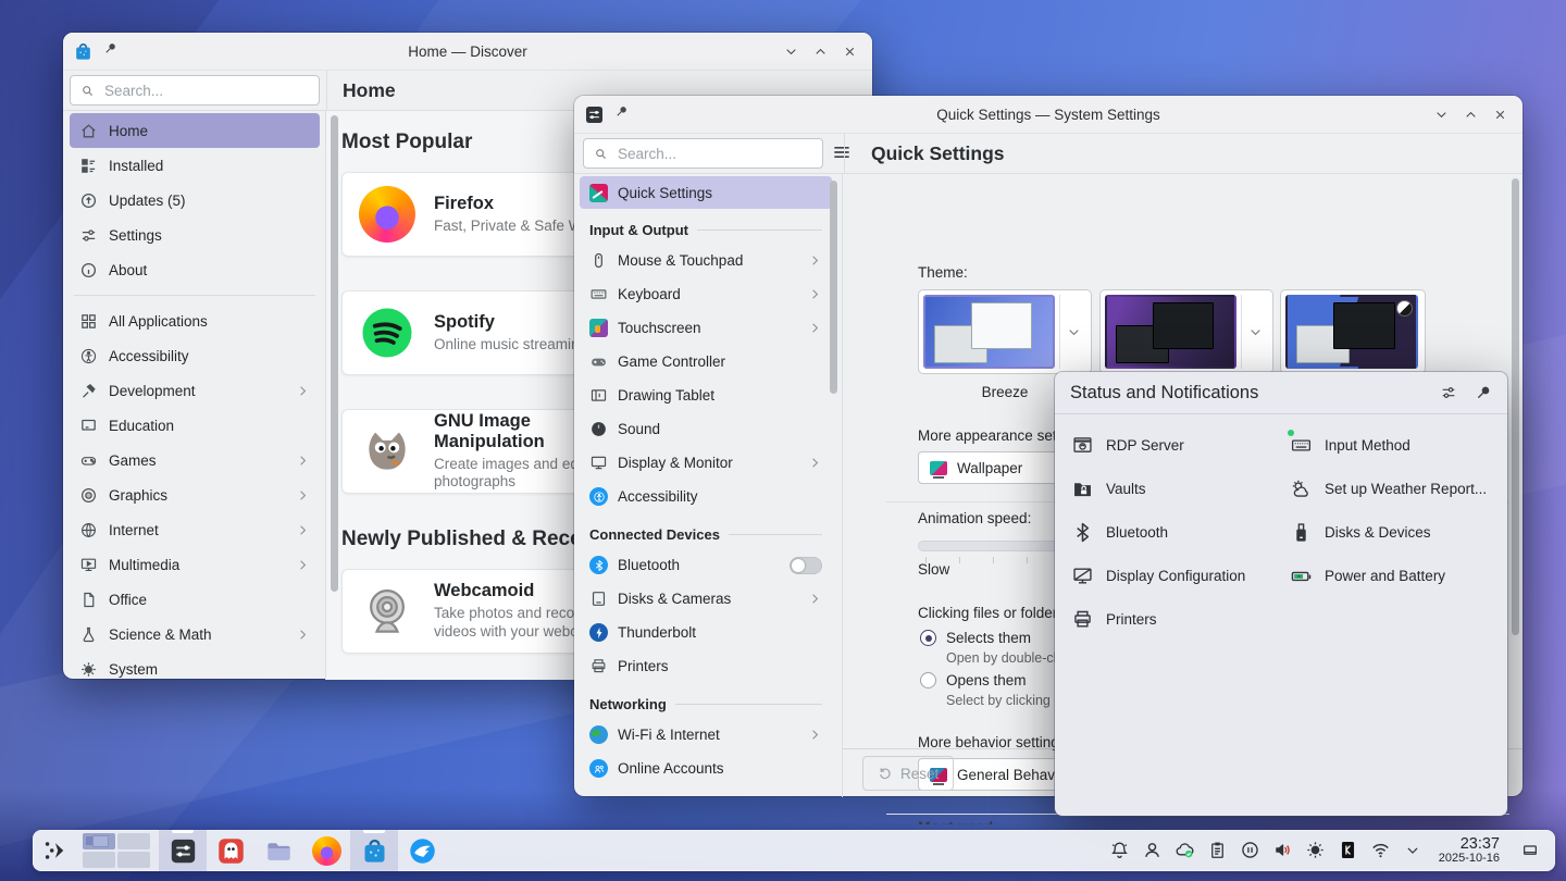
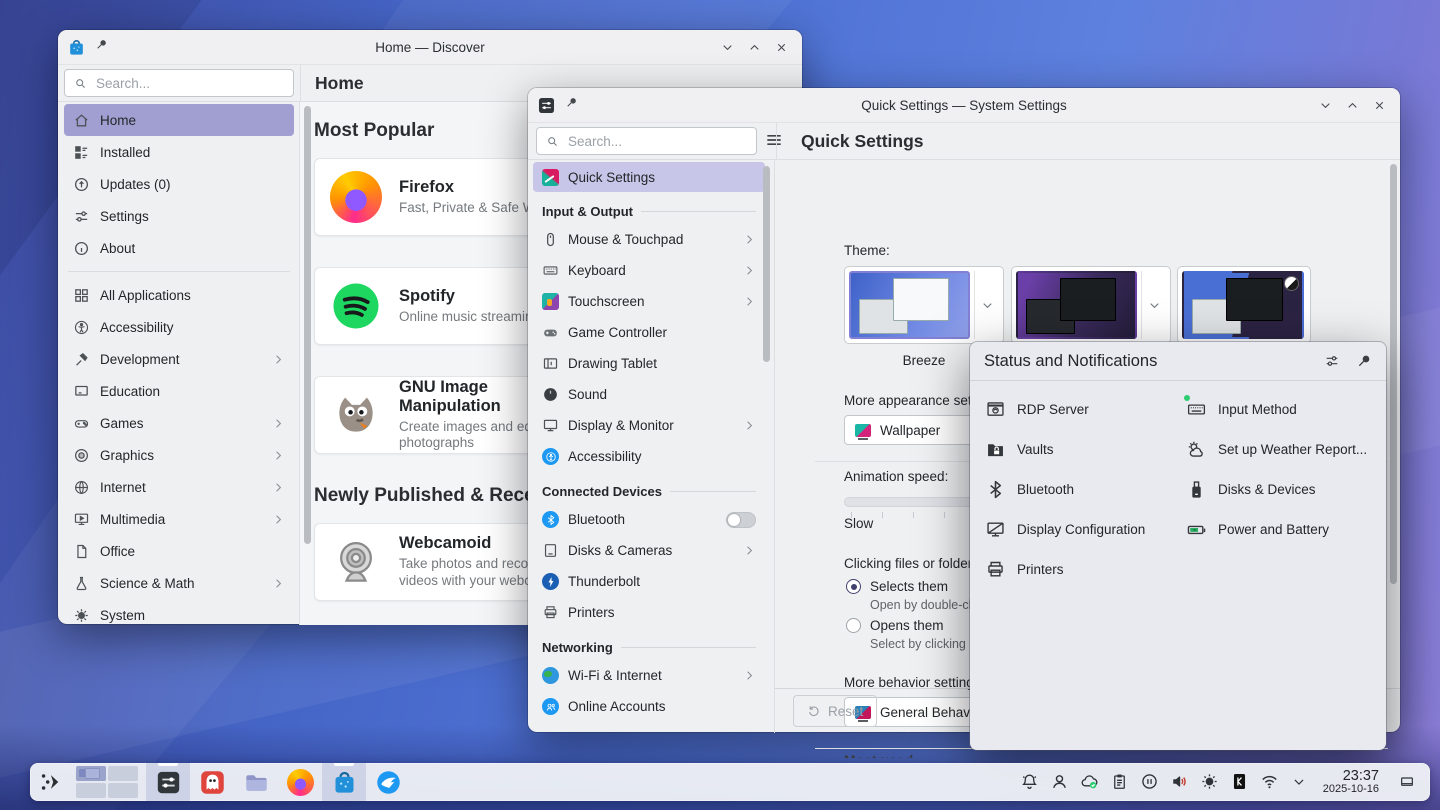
  Home — Discover
  Search...
  Home
  Home
  Installed
- Updates (5)
+ Updates (0)
  Settings
  About
  All Applications
  Accessibility
  Development
  Education
  Games
  Graphics
  Internet
  Multimedia
  Office
  Science & Math
  System
  Most Popular
  Firefox
  Spotify
  GNU Image Manipulation
  Create images and e photographs
  Newly Published & Rec
  Webcamoid
  Take photos and reco videos with your web
  Quick Settings — System Settings
  Search...
  Quick Settings
  Quick Settings
  Input & Output
  Mouse & Touchpad
  Keyboard
  Touchscreen
  Game Controller
  Drawing Tablet
  Sound
  Display & Monitor
  Accessibility
  Connected Devices
  Bluetooth
  Disks & Cameras
  Thunderbolt
  Printers
  Networking
  Wi-Fi & Internet
  Online Accounts
  Theme:
  Breeze
  Wallpaper
  Animation speed:
  Slow
  Clicking files or folde
  Selects them
  Open by double-c
  Opens them
  Select by clicking
  More behavior settin
  General Behav
  Reset
  Status and Notifications
  RDP Server
  Input Method
  Vaults
  Set up Weather Report...
  Bluetooth
  Disks & Devices
  Display Configuration
  Power and Battery
  Printers
  23:37
  2025-10-16
